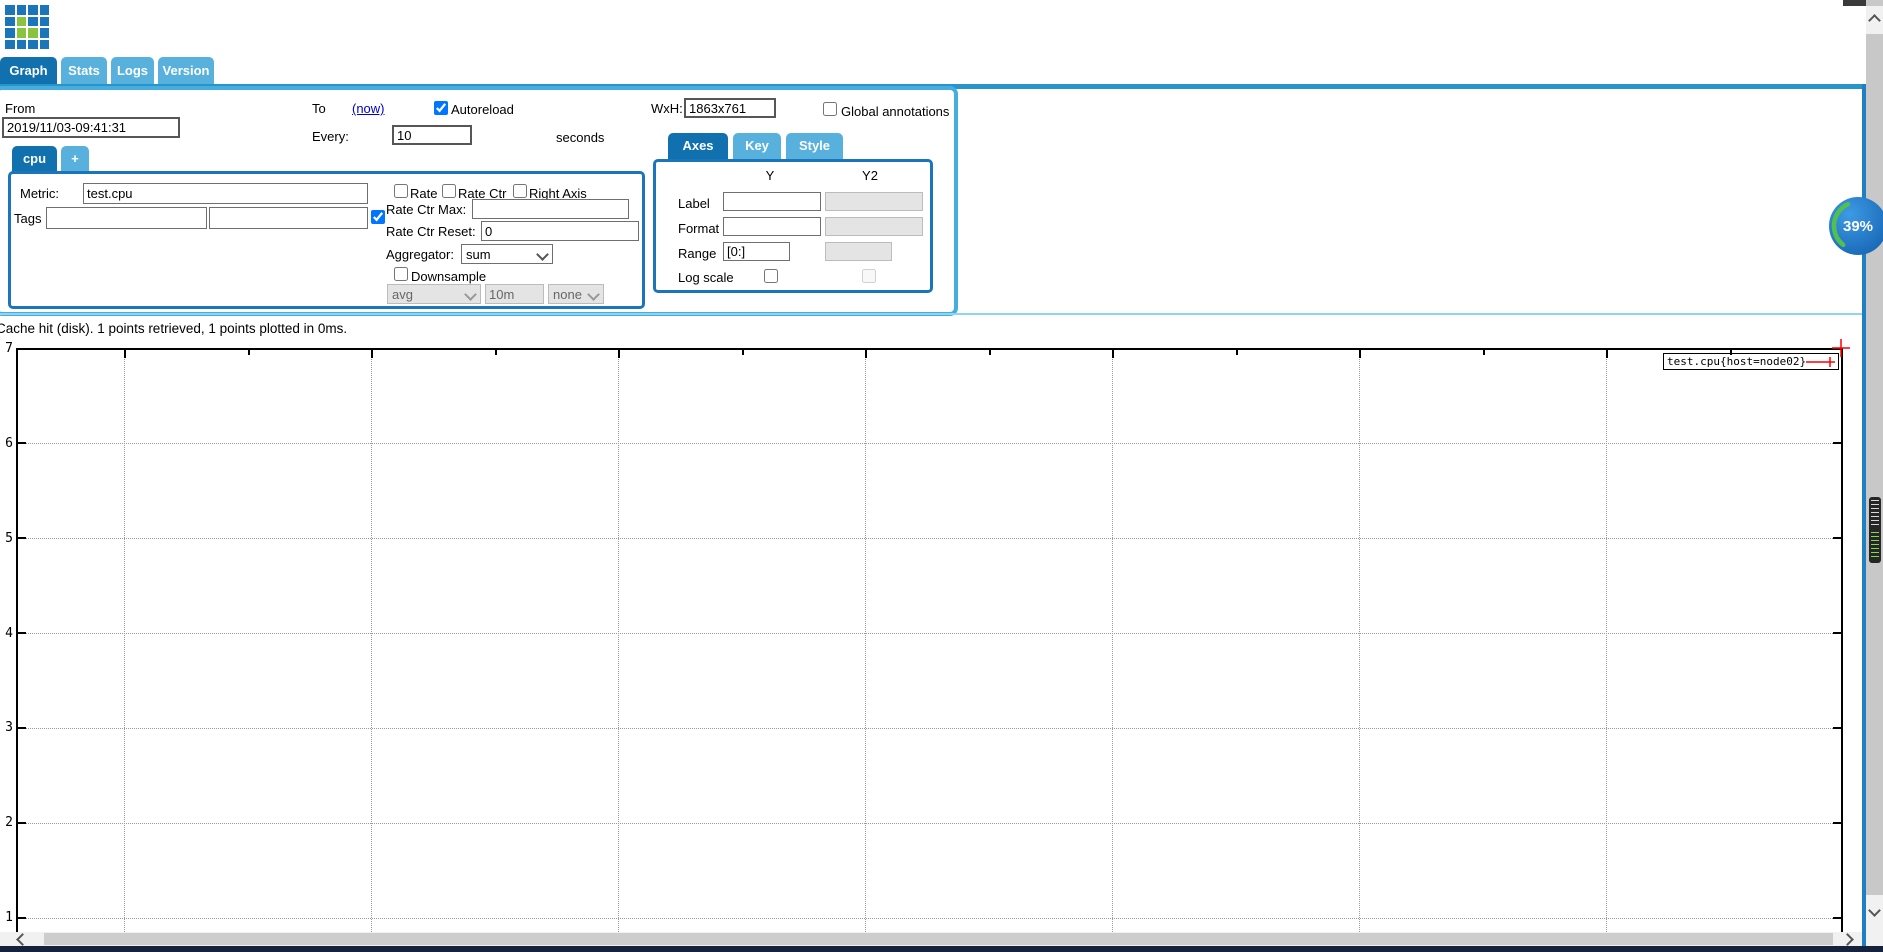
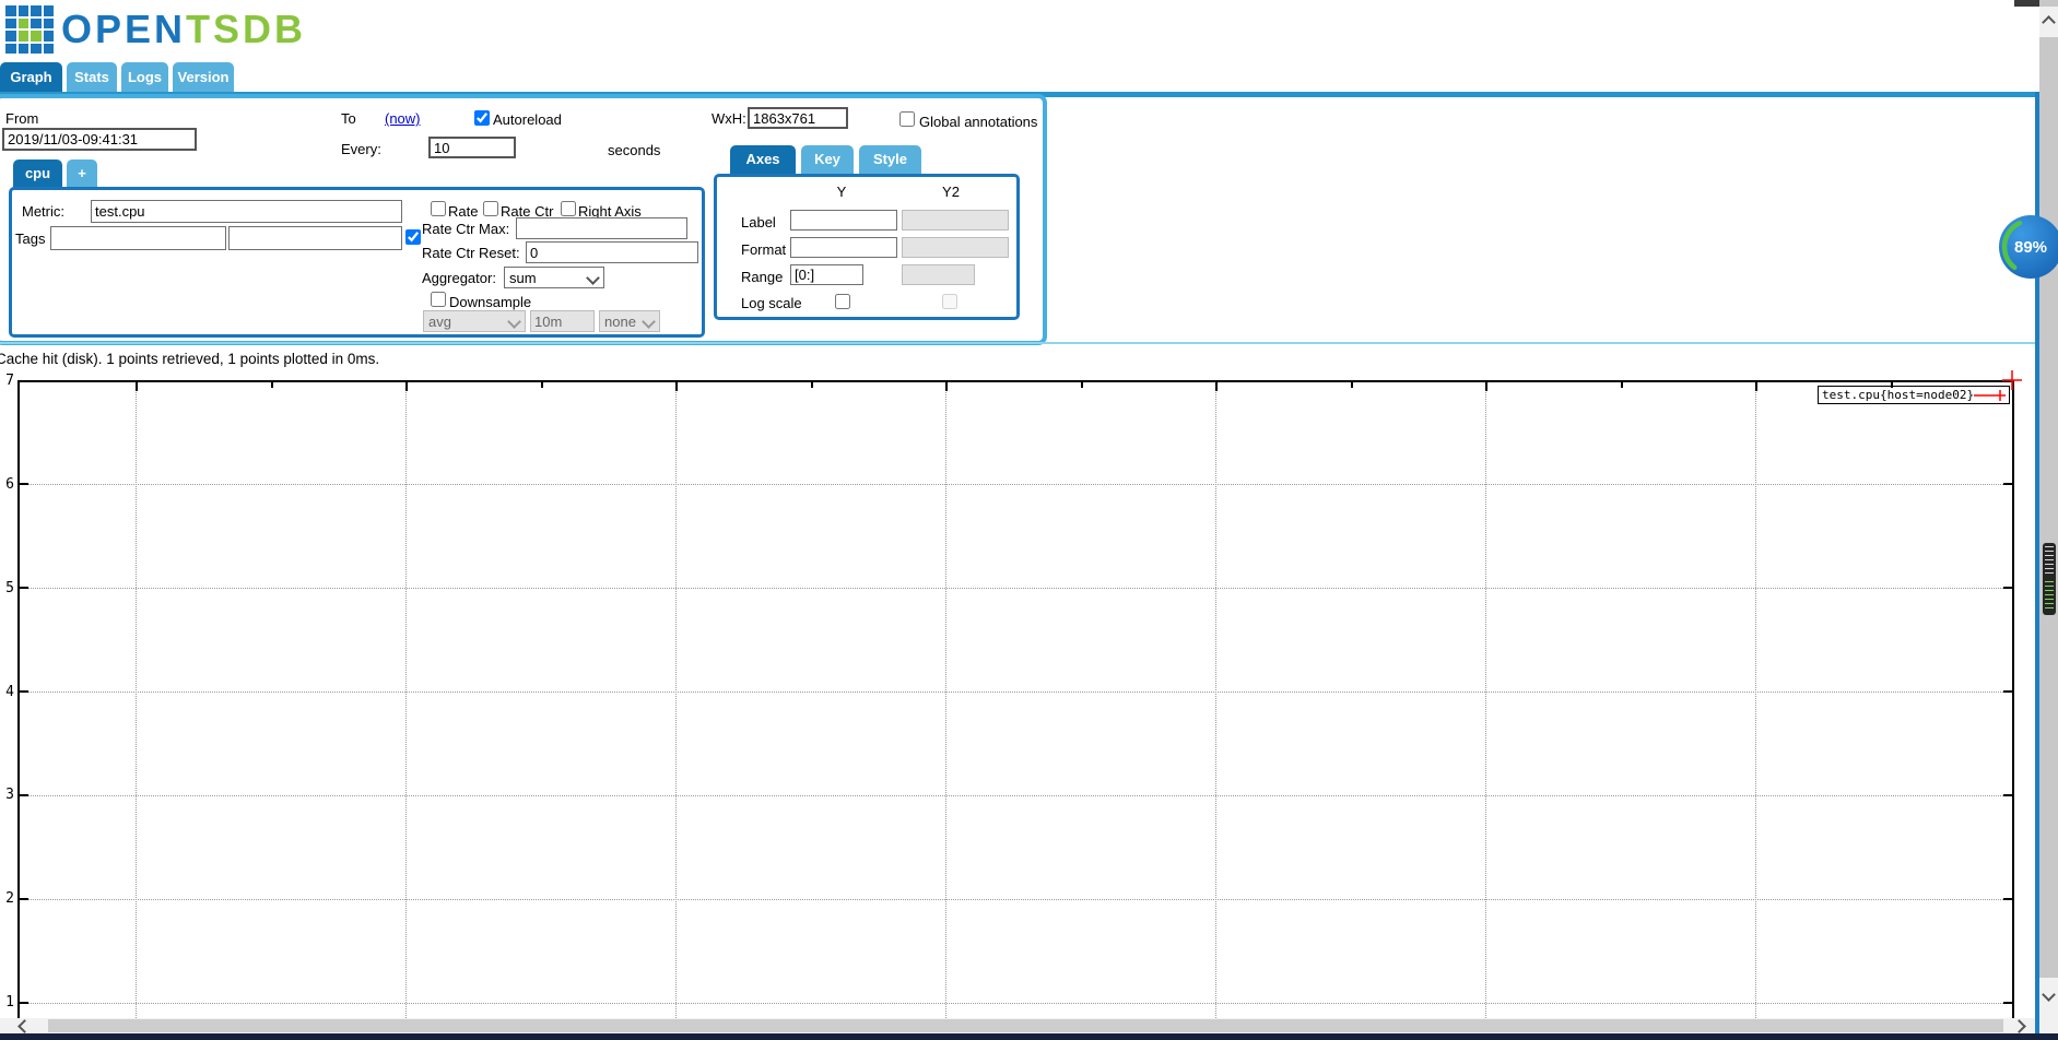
+ OPENTSDB
  Graph
  Stats
  Logs
  Version
  From
  2019/11/03-09:41:31
  To
  (now)
  Autoreload
  Every:
  10
  seconds
  WxH:
  1863x761
  Global annotations
  cpu
  +
  Metric:
  test.cpu
  Tags
  Rate
  Rate Ctr
  Right Axis
  Rate Ctr Max:
  Rate Ctr Reset:
  0
  Aggregator:
  sum
  Downsample
  avg
  10m
  none
  Axes
  Key
  Style
  Y
  Y2
  Label
  Format
  Range
  [0:]
  Log scale
  Cache hit (disk). 1 points retrieved, 1 points plotted in 0ms.
  7
  6
  5
  4
  3
  2
  1
  test.cpu{host=node02}
- 39%
+ 89%
